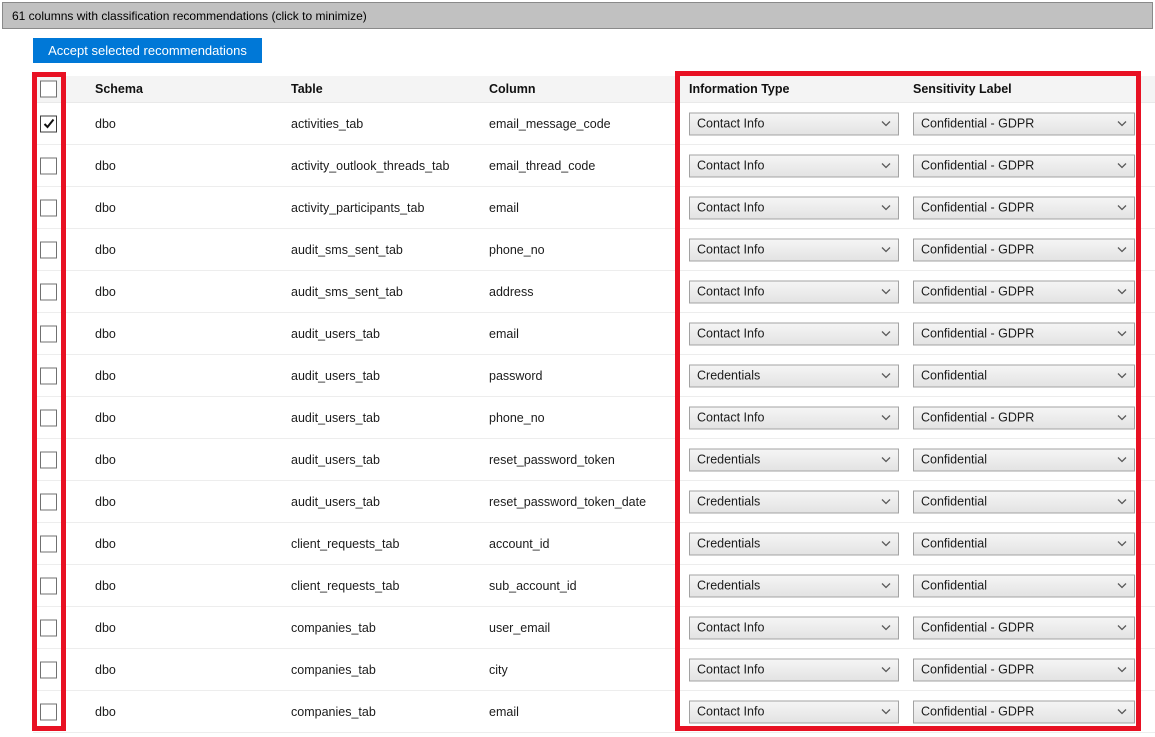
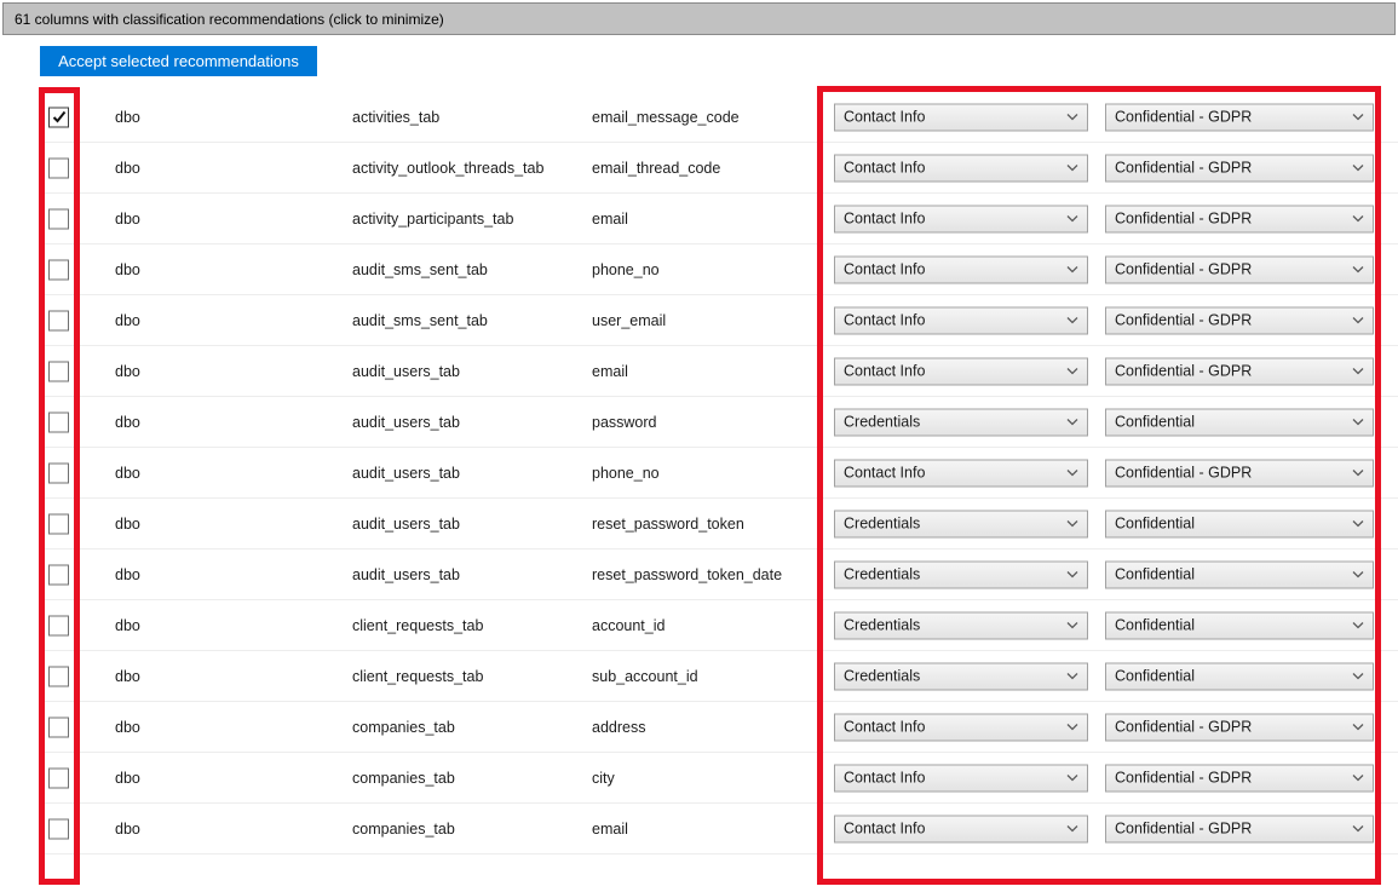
  61 columns with classification recommendations (click to minimize)
  Accept selected recommendations
- Schema
- Table
- Column
- Information Type
- Sensitivity Label
  dbo
  activities_tab
  email_message_code
  Contact Info
  Confidential - GDPR
  dbo
  activity_outlook_threads_tab
  email_thread_code
  Contact Info
  Confidential - GDPR
  dbo
  activity_participants_tab
  email
  Contact Info
  Confidential - GDPR
  dbo
  audit_sms_sent_tab
  phone_no
  Contact Info
  Confidential - GDPR
  dbo
  audit_sms_sent_tab
- address
+ user_email
  Contact Info
  Confidential - GDPR
  dbo
  audit_users_tab
  email
  Contact Info
  Confidential - GDPR
  dbo
  audit_users_tab
  password
  Credentials
  Confidential
  dbo
  audit_users_tab
  phone_no
  Contact Info
  Confidential - GDPR
  dbo
  audit_users_tab
  reset_password_token
  Credentials
  Confidential
  dbo
  audit_users_tab
  reset_password_token_date
  Credentials
  Confidential
  dbo
  client_requests_tab
  account_id
  Credentials
  Confidential
  dbo
  client_requests_tab
  sub_account_id
  Credentials
  Confidential
  dbo
  companies_tab
- user_email
+ address
  Contact Info
  Confidential - GDPR
  dbo
  companies_tab
  city
  Contact Info
  Confidential - GDPR
  dbo
  companies_tab
  email
  Contact Info
  Confidential - GDPR
